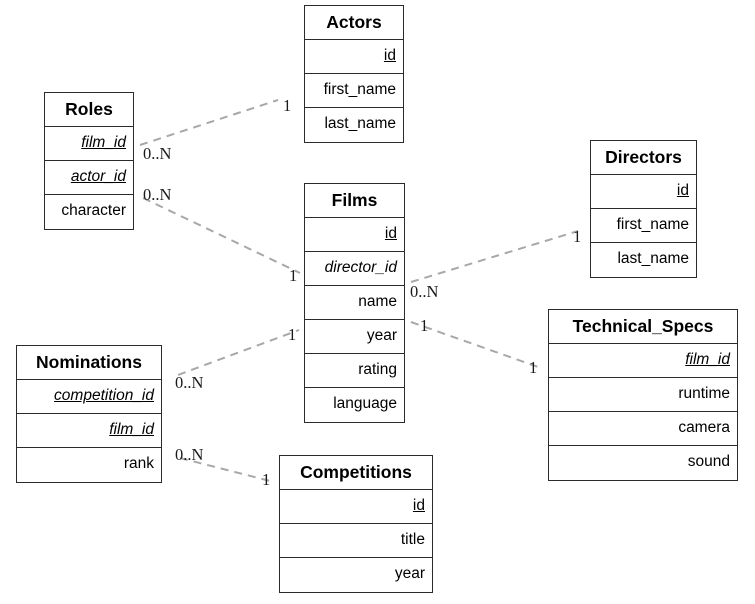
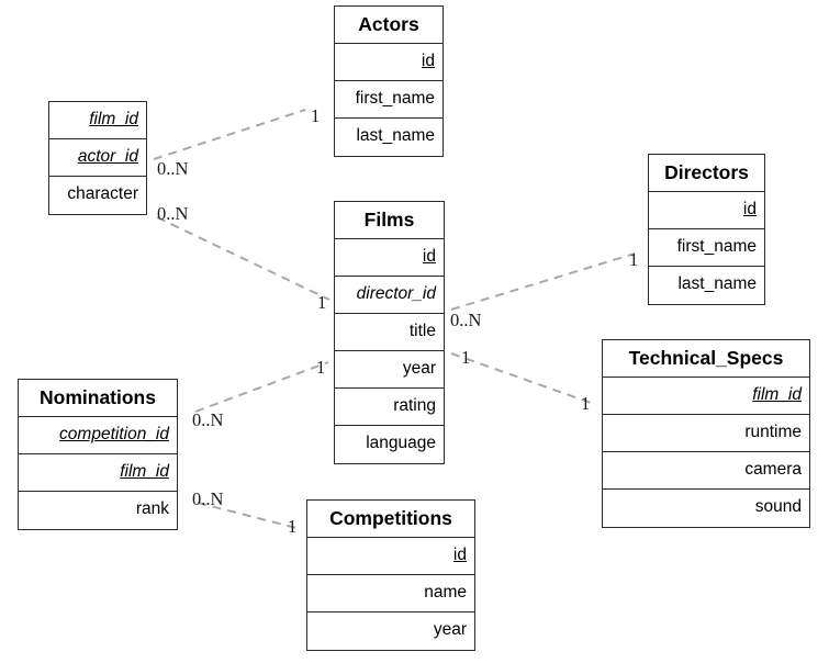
  Actors
  id
  first_name
  last_name
- Roles
  film_id
  actor_id
  character
  Films
  id
  director_id
- name
+ title
  year
  rating
  language
  Directors
  id
  first_name
  last_name
  Technical_Specs
  film_id
  runtime
  camera
  sound
  Nominations
  competition_id
  film_id
  rank
  Competitions
  id
- title
+ name
  year
  0..N
  1
  0..N
  1
  0..N
  1
  1
  1
  0..N
  1
  0..N
  1
